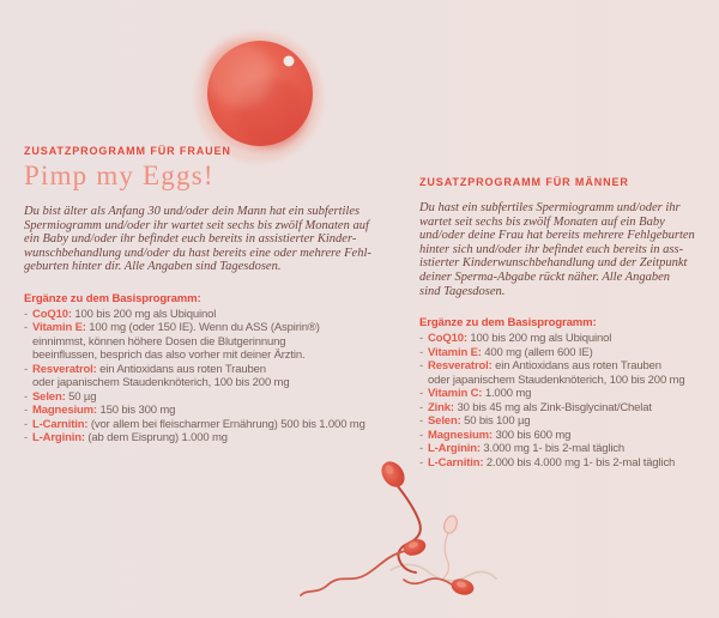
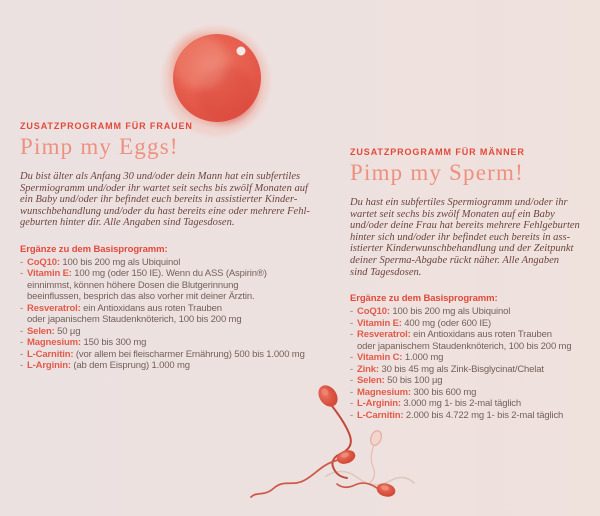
  ZUSATZPROGRAMM FÜR FRAUEN
  Pimp my Eggs!
  Du bist älter als Anfang 30 und/oder dein Mann hat ein subfertiles
  Spermiogramm und/oder ihr wartet seit sechs bis zwölf Monaten auf
  ein Baby und/oder ihr befindet euch bereits in assistierter Kinder-
  wunschbehandlung und/oder du hast bereits eine oder mehrere Fehl-
  geburten hinter dir. Alle Angaben sind Tagesdosen.
  Ergänze zu dem Basisprogramm:
  -
  CoQ10: 100 bis 200 mg als Ubiquinol
  -
  Vitamin E: 100 mg (oder 150 IE). Wenn du ASS (Aspirin®)
  einnimmst, können höhere Dosen die Blutgerinnung
  beeinflussen, besprich das also vorher mit deiner Ärztin.
  -
  Resveratrol: ein Antioxidans aus roten Trauben
  oder japanischem Staudenknöterich, 100 bis 200 mg
  -
  Selen: 50 µg
  -
  Magnesium: 150 bis 300 mg
  -
  L-Carnitin: (vor allem bei fleischarmer Ernährung) 500 bis 1.000 mg
  -
  L-Arginin: (ab dem Eisprung) 1.000 mg
  ZUSATZPROGRAMM FÜR MÄNNER
+ Pimp my Sperm!
  Du hast ein subfertiles Spermiogramm und/oder ihr
  wartet seit sechs bis zwölf Monaten auf ein Baby
  und/oder deine Frau hat bereits mehrere Fehlgeburten
  hinter sich und/oder ihr befindet euch bereits in ass-
  istierter Kinderwunschbehandlung und der Zeitpunkt
  deiner Sperma-Abgabe rückt näher. Alle Angaben
  sind Tagesdosen.
  Ergänze zu dem Basisprogramm:
  -
  CoQ10: 100 bis 200 mg als Ubiquinol
  -
- Vitamin E: 400 mg (allem 600 IE)
+ Vitamin E: 400 mg (oder 600 IE)
  -
  Resveratrol: ein Antioxidans aus roten Trauben
  oder japanischem Staudenknöterich, 100 bis 200 mg
  -
  Vitamin C: 1.000 mg
  -
  Zink: 30 bis 45 mg als Zink-Bisglycinat/Chelat
  -
  Selen: 50 bis 100 µg
  -
  Magnesium: 300 bis 600 mg
  -
  L-Arginin: 3.000 mg 1- bis 2-mal täglich
  -
- L-Carnitin: 2.000 bis 4.000 mg 1- bis 2-mal täglich
+ L-Carnitin: 2.000 bis 4.722 mg 1- bis 2-mal täglich
